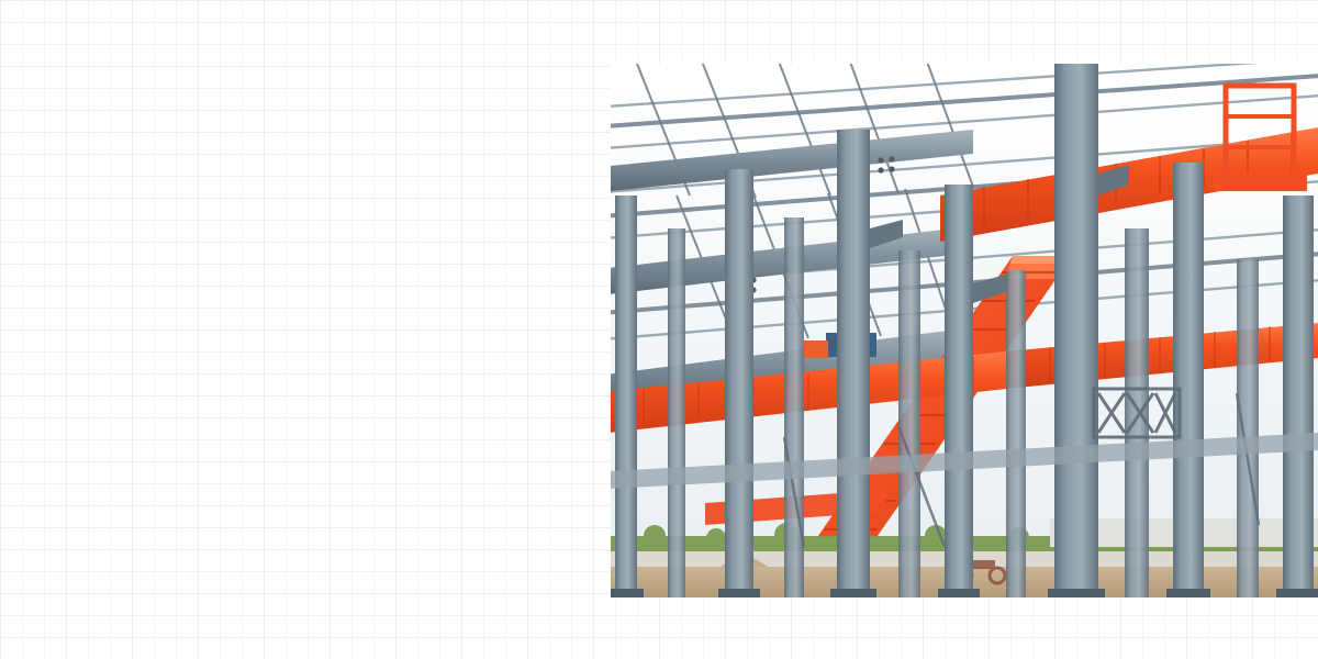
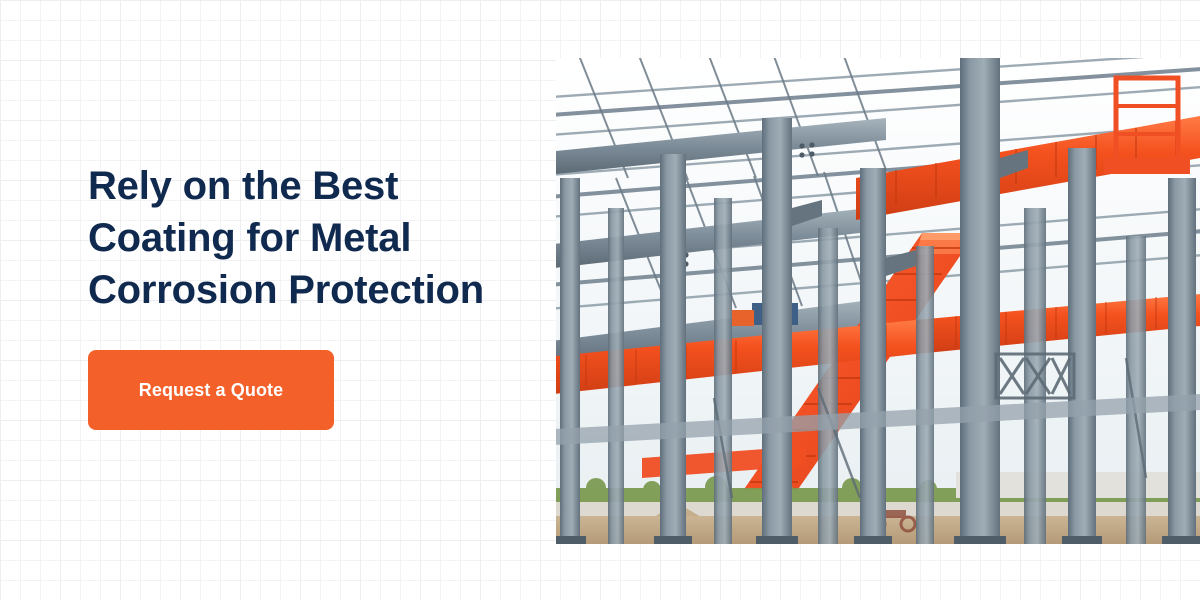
+ Rely on the Best
+ Coating for Metal
+ Corrosion Protection
+ Request a Quote
